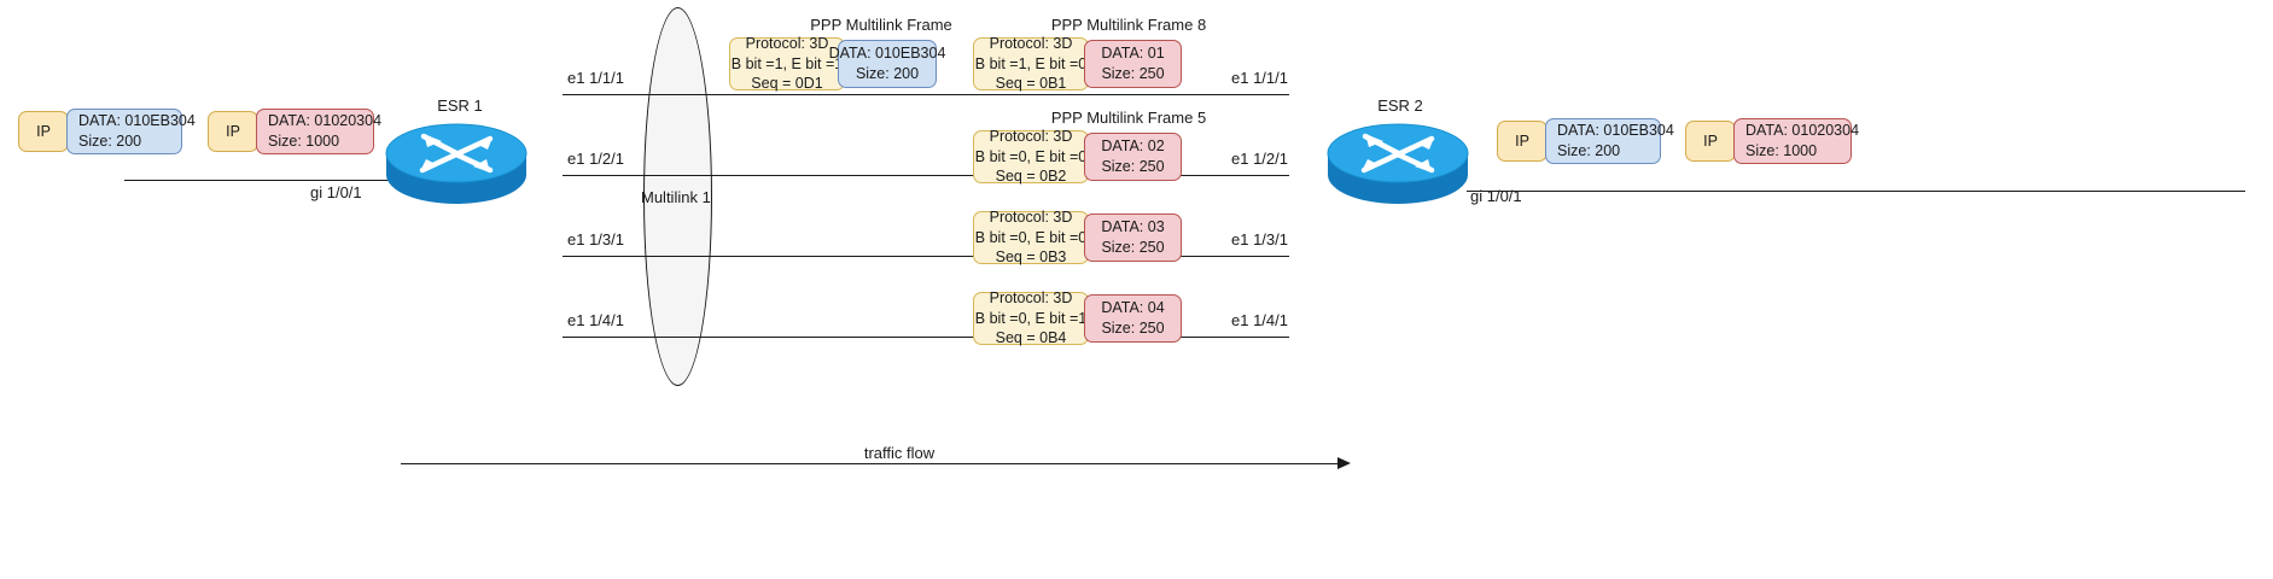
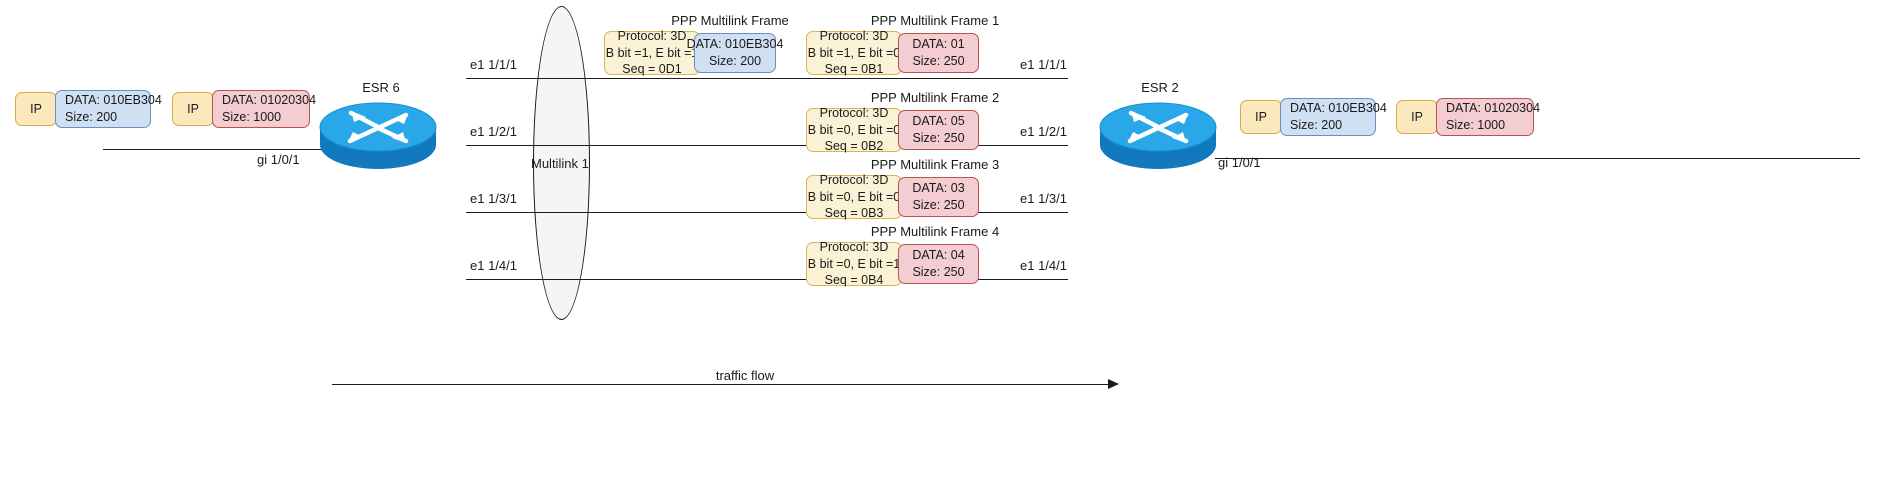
  IP
  DATA: 010EB304
  Size: 200
  IP
  DATA: 01020304
  Size: 1000
  gi 1/0/1
- ESR 1
+ ESR 6
  Multilink 1
  e1 1/1/1
  e1 1/1/1
  PPP Multilink Frame
  Protocol: 3D
  B bit =1, E bit =
  Seq = 0D1
  DATA: 010EB304
  Size: 200
- PPP Multilink Frame 8
+ PPP Multilink Frame 1
  Protocol: 3D
  B bit =1, E bit =0
  Seq = 0B1
  DATA: 01
  Size: 250
  e1 1/2/1
  e1 1/2/1
- PPP Multilink Frame 5
+ PPP Multilink Frame 2
  Protocol: 3D
  B bit =0, E bit =0
  Seq = 0B2
- DATA: 02
+ DATA: 05
  Size: 250
  e1 1/3/1
  e1 1/3/1
+ PPP Multilink Frame 3
  Protocol: 3D
  B bit =0, E bit =0
  Seq = 0B3
  DATA: 03
  Size: 250
  e1 1/4/1
  e1 1/4/1
+ PPP Multilink Frame 4
  Protocol: 3D
  B bit =0, E bit =1
  Seq = 0B4
  DATA: 04
  Size: 250
  ESR 2
  gi 1/0/1
  IP
  DATA: 010EB304
  Size: 200
  IP
  DATA: 01020304
  Size: 1000
  traffic flow
